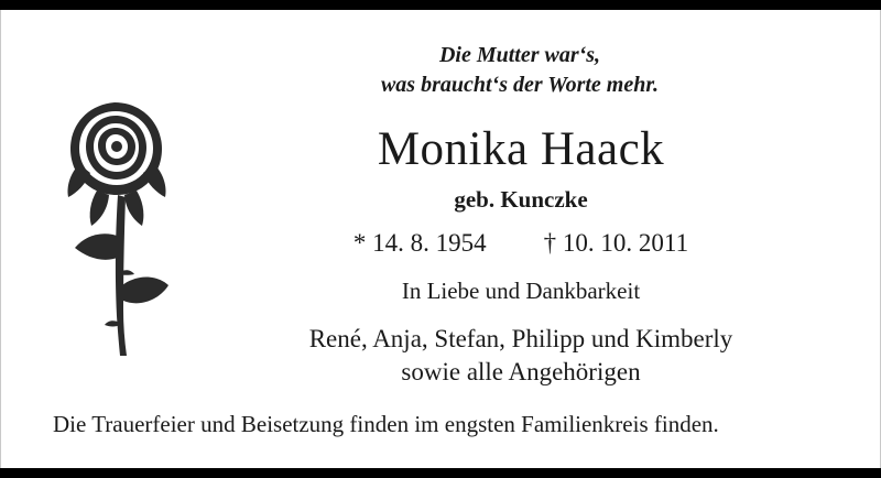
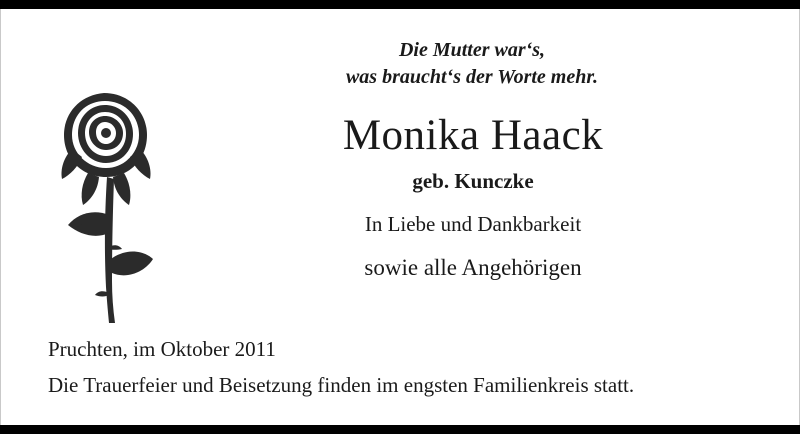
  Die Mutter war‘s,
  was braucht‘s der Worte mehr.
  Monika Haack
  geb. Kunczke
- * 14. 8. 1954 † 10. 10. 2011
  In Liebe und Dankbarkeit
- René, Anja, Stefan, Philipp und Kimberly
  sowie alle Angehörigen
+ Pruchten, im Oktober 2011
- Die Trauerfeier und Beisetzung finden im engsten Familienkreis finden.
+ Die Trauerfeier und Beisetzung finden im engsten Familienkreis statt.
